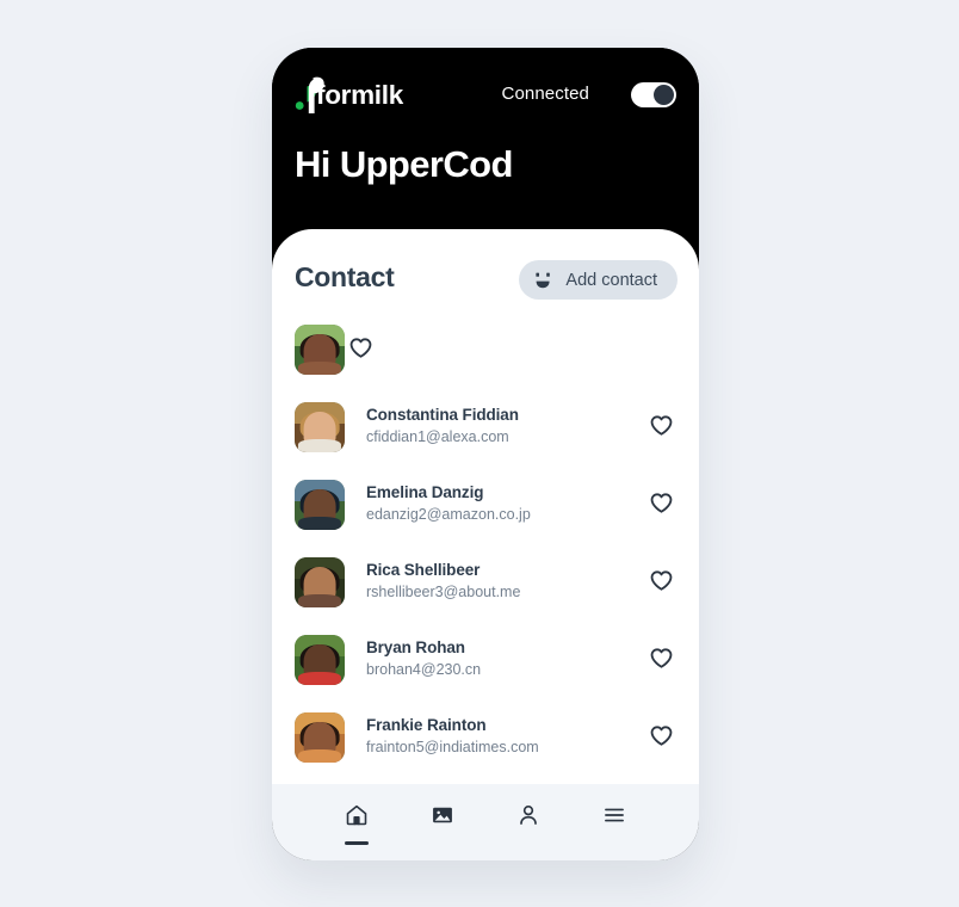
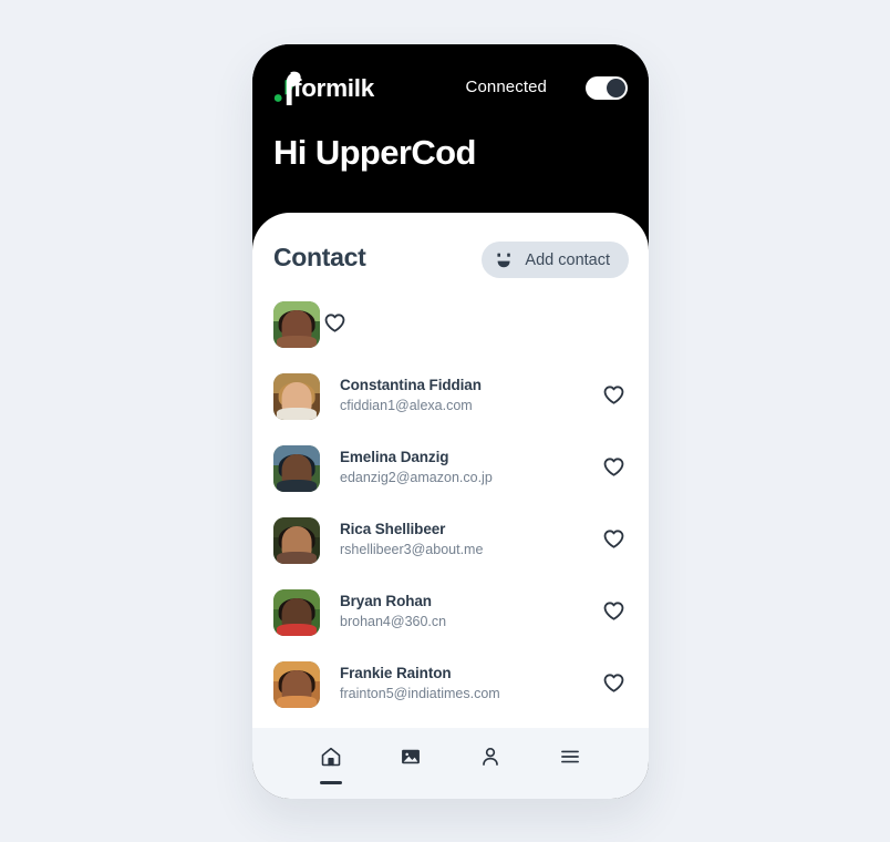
  formilk
  Connected
  Hi UpperCod
  Contact
  Add contact
  Constantina Fiddian
  cfiddian1@alexa.com
  Emelina Danzig
  edanzig2@amazon.co.jp
  Rica Shellibeer
  rshellibeer3@about.me
  Bryan Rohan
- brohan4@230.cn
+ brohan4@360.cn
  Frankie Rainton
  frainton5@indiatimes.com
